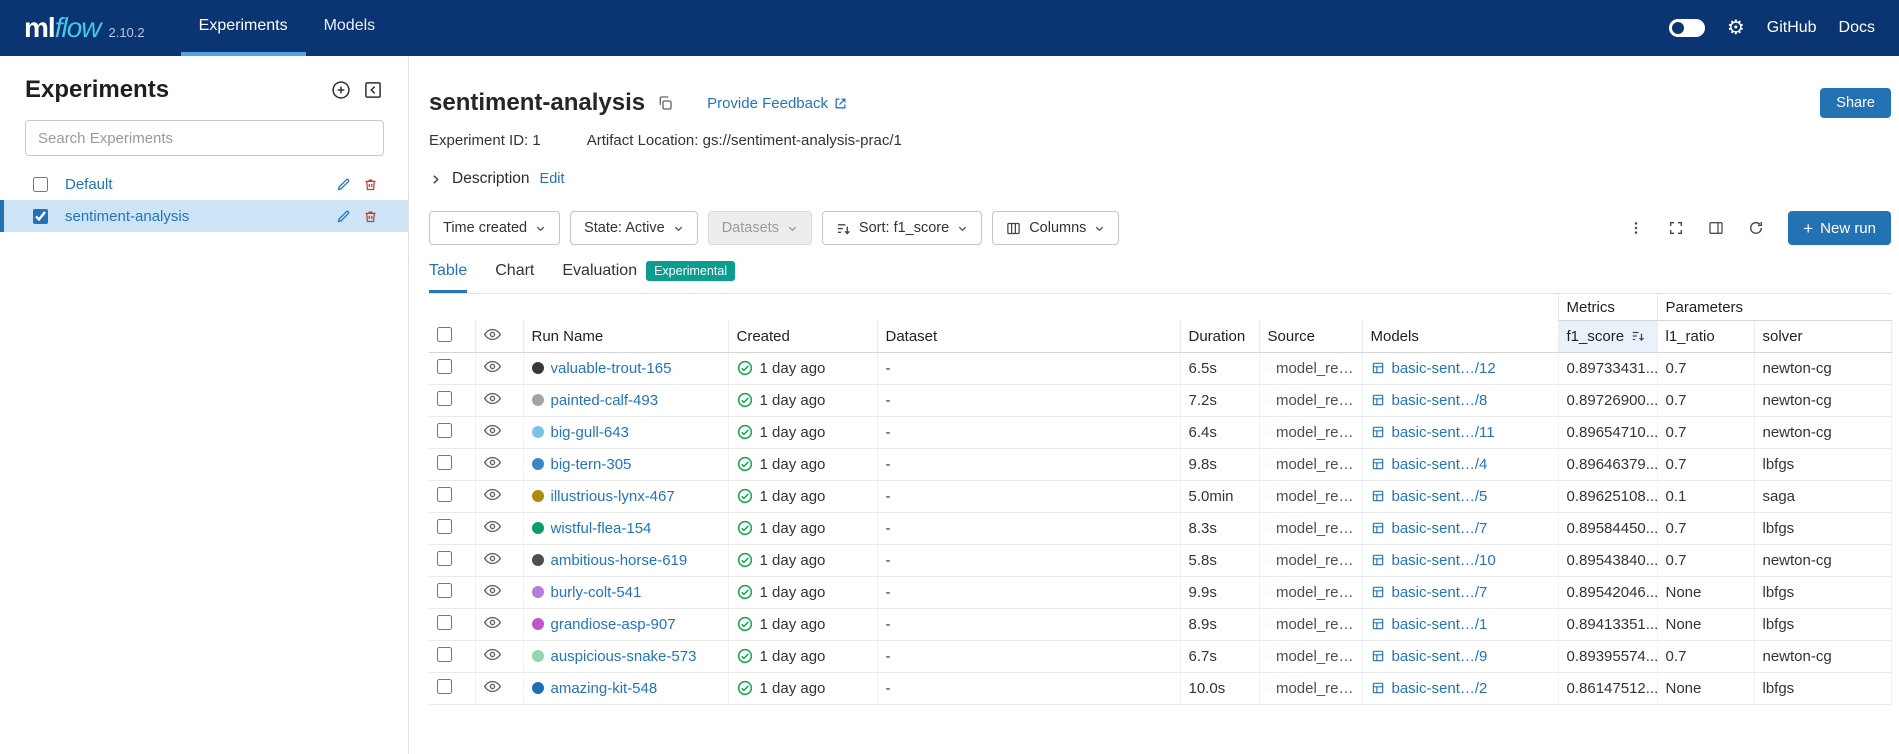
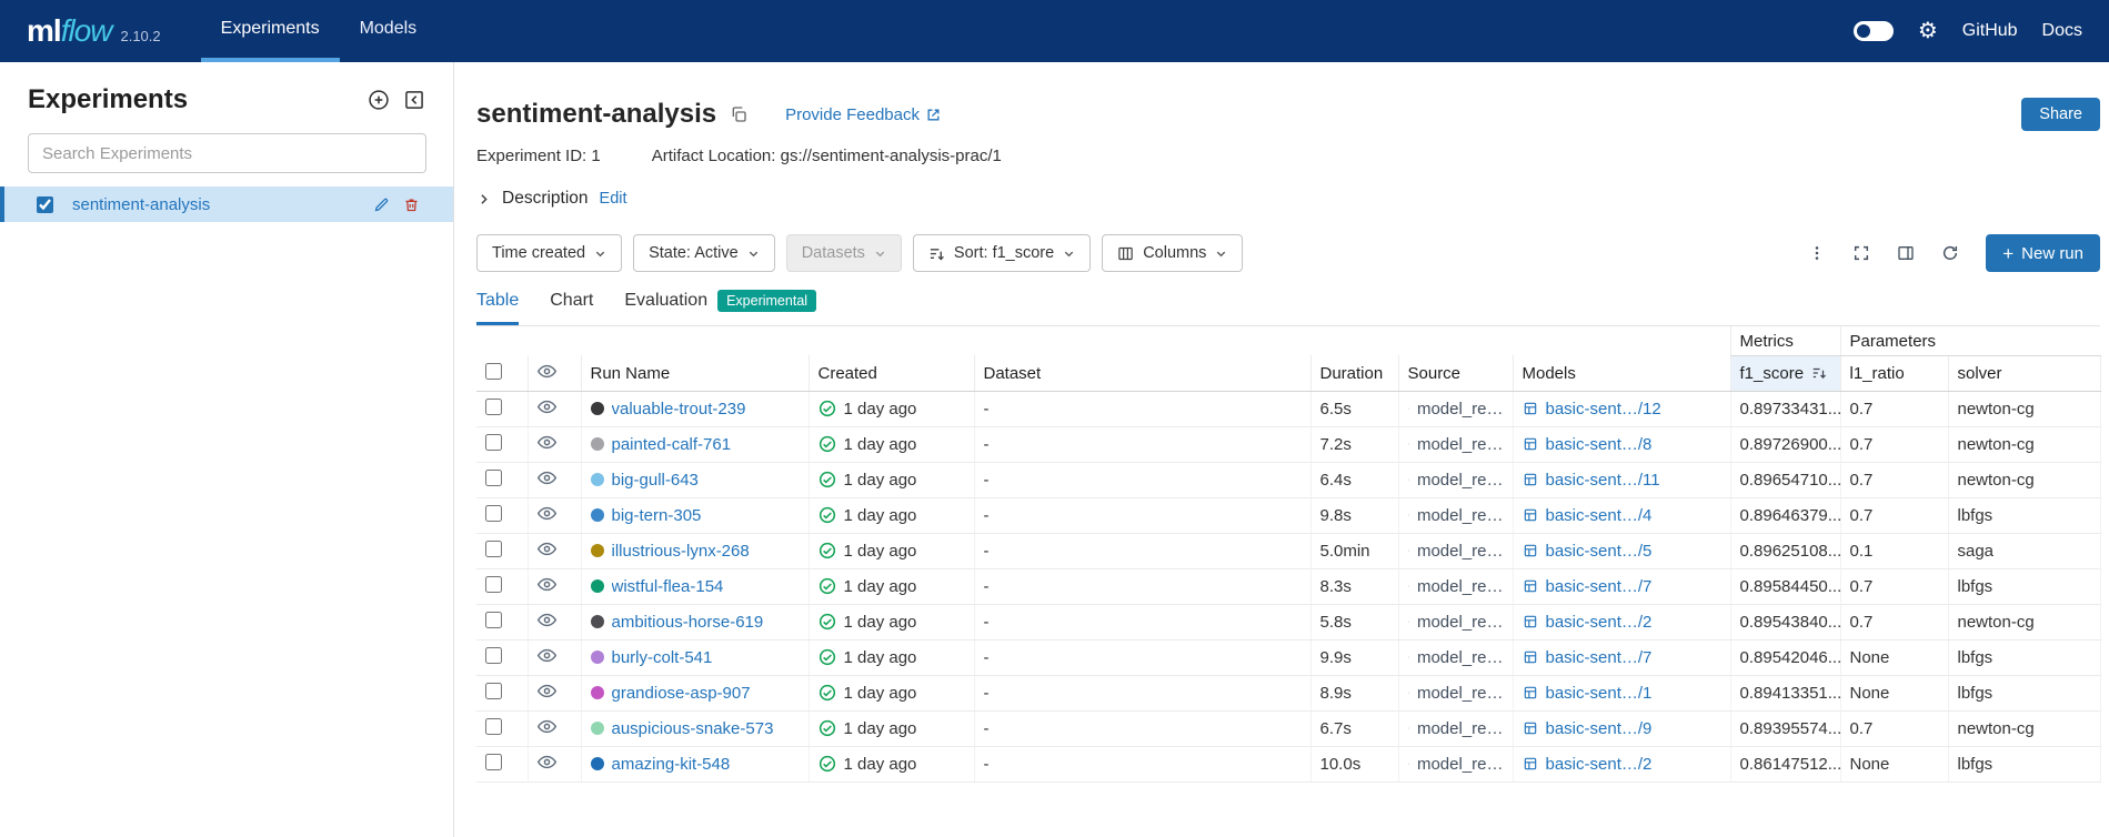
  ml
  flow
  2.10.2
  Experiments
  Models
  ⚙
  GitHub
  Docs
  Experiments
  Search Experiments
- Default
  sentiment-analysis
  sentiment-analysis
  Provide Feedback
  Share
  Experiment ID: 1
  Artifact Location: gs://sentiment-analysis-prac/1
  Description
  Edit
  Time created
  State: Active
  Datasets
  Sort: f1_score
  Columns
  +
  New run
  Table
  Chart
  Evaluation
  Experimental
  	Metrics	Parameters
  		Run Name	Created	Dataset	Duration	Source	Models	f1_score	l1_ratio	solver
- 		valuable-trout-165	1 day ago	-	6.5s	model_re…	basic-sent…/12	0.89733431...	0.7	newton-cg
+ 		valuable-trout-239	1 day ago	-	6.5s	model_re…	basic-sent…/12	0.89733431...	0.7	newton-cg
- 		painted-calf-493	1 day ago	-	7.2s	model_re…	basic-sent…/8	0.89726900...	0.7	newton-cg
+ 		painted-calf-761	1 day ago	-	7.2s	model_re…	basic-sent…/8	0.89726900...	0.7	newton-cg
  		big-gull-643	1 day ago	-	6.4s	model_re…	basic-sent…/11	0.89654710...	0.7	newton-cg
  		big-tern-305	1 day ago	-	9.8s	model_re…	basic-sent…/4	0.89646379...	0.7	lbfgs
- 		illustrious-lynx-467	1 day ago	-	5.0min	model_re…	basic-sent…/5	0.89625108...	0.1	saga
+ 		illustrious-lynx-268	1 day ago	-	5.0min	model_re…	basic-sent…/5	0.89625108...	0.1	saga
  		wistful-flea-154	1 day ago	-	8.3s	model_re…	basic-sent…/7	0.89584450...	0.7	lbfgs
- 		ambitious-horse-619	1 day ago	-	5.8s	model_re…	basic-sent…/10	0.89543840...	0.7	newton-cg
+ 		ambitious-horse-619	1 day ago	-	5.8s	model_re…	basic-sent…/2	0.89543840...	0.7	newton-cg
  		burly-colt-541	1 day ago	-	9.9s	model_re…	basic-sent…/7	0.89542046...	None	lbfgs
  		grandiose-asp-907	1 day ago	-	8.9s	model_re…	basic-sent…/1	0.89413351...	None	lbfgs
  		auspicious-snake-573	1 day ago	-	6.7s	model_re…	basic-sent…/9	0.89395574...	0.7	newton-cg
  		amazing-kit-548	1 day ago	-	10.0s	model_re…	basic-sent…/2	0.86147512...	None	lbfgs
